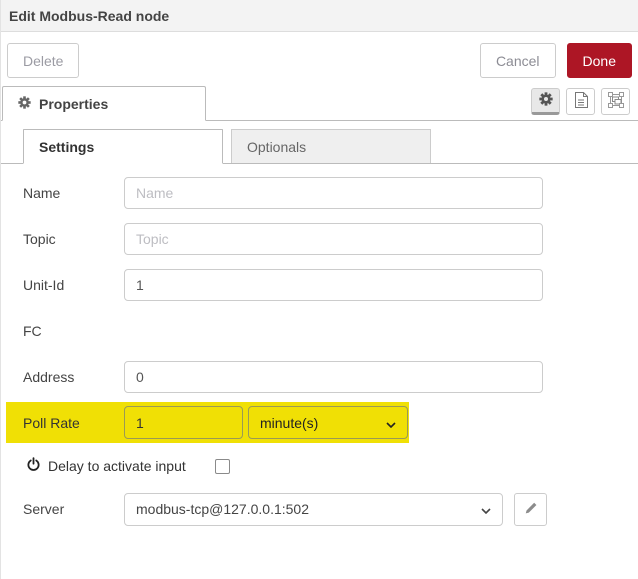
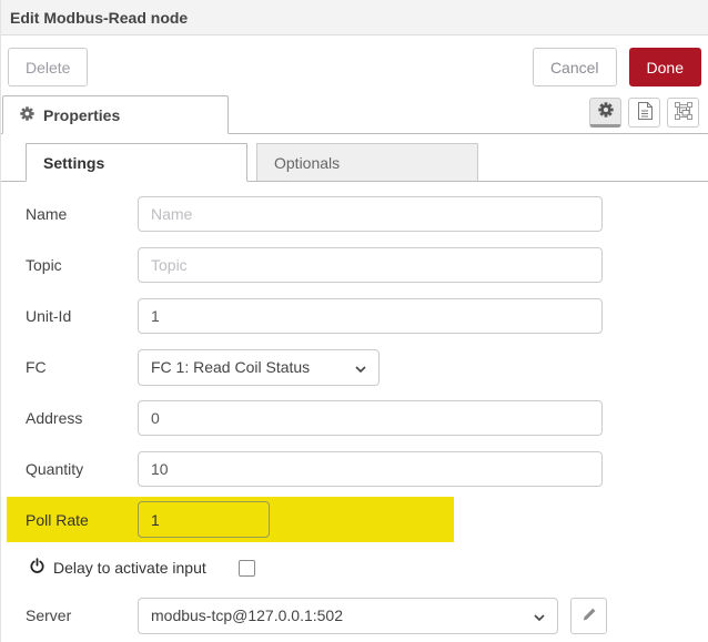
  Edit Modbus-Read node
  Delete
  Cancel
  Done
  Properties
  Settings
  Optionals
  Name
  Name
  Topic
  Topic
  Unit-Id
  1
  FC
+ FC 1: Read Coil Status
  Address
  0
+ Quantity
+ 10
  Poll Rate
  1
- minute(s)
  Delay to activate input
  Server
  modbus-tcp@127.0.0.1:502
